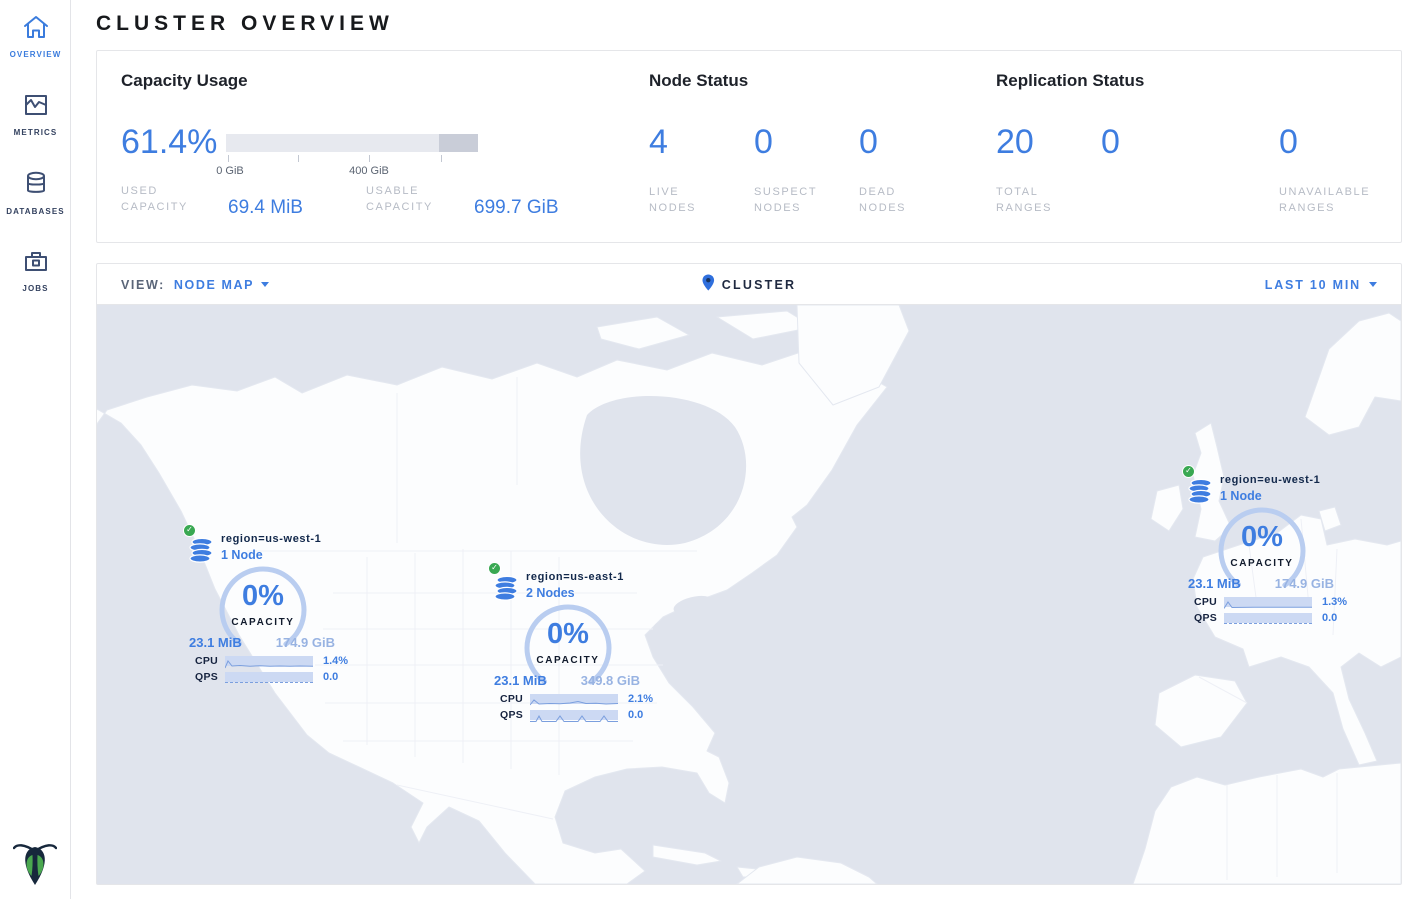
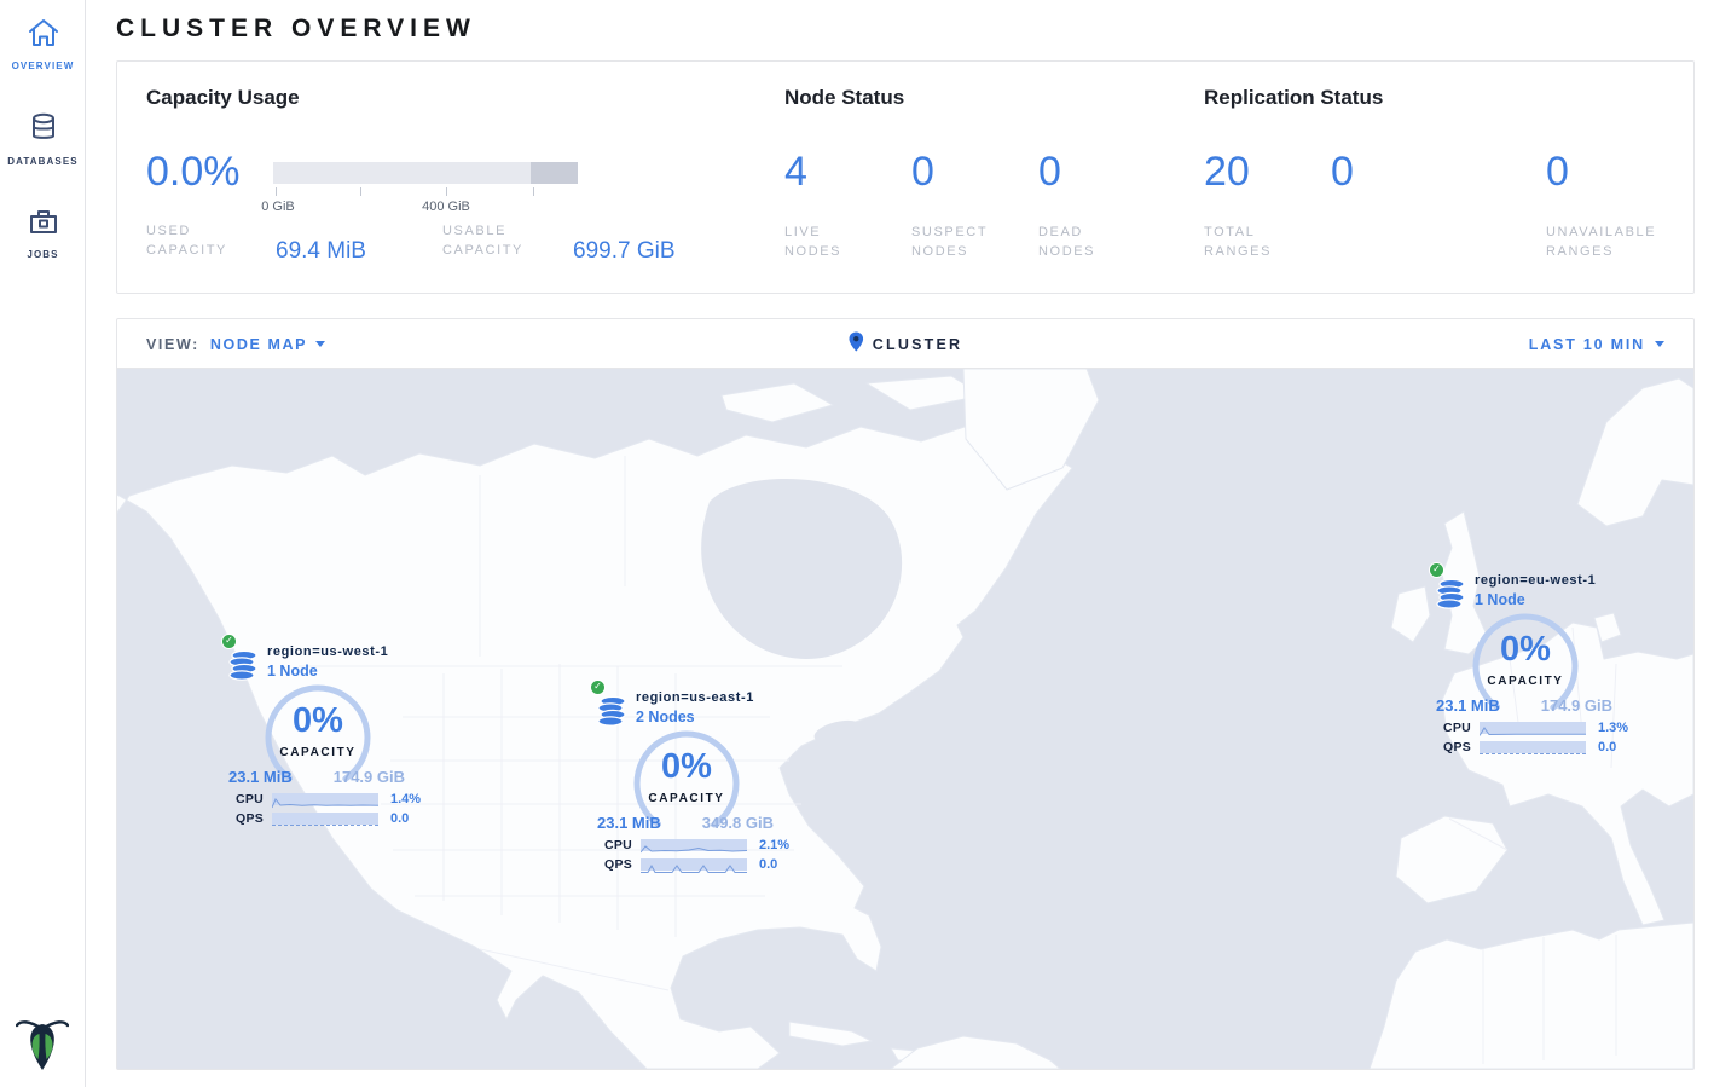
  OVERVIEW
- METRICS
  DATABASES
  JOBS
  CLUSTER OVERVIEW
  Capacity Usage
- 61.4%
+ 0.0%
  0 GiB
  400 GiB
  USED CAPACITY
  69.4 MiB
  USABLE CAPACITY
  699.7 GiB
  Node Status
  4
  0
  0
  LIVE NODES
  SUSPECT NODES
  DEAD NODES
  Replication Status
  20
  0
  0
  TOTAL RANGES
  UNAVAILABLE RANGES
  VIEW:
  NODE MAP
  CLUSTER
  LAST 10 MIN
  ✓
  region=us-west-1
  1 Node
  0%
  CAPACITY
  23.1 MiB
  174.9 GiB
  CPU
  1.4%
  QPS
  0.0
  ✓
  region=us-east-1
  2 Nodes
  0%
  CAPACITY
  23.1 MiB
  349.8 GiB
  CPU
  2.1%
  QPS
  0.0
  ✓
  region=eu-west-1
  1 Node
  0%
  CAPACITY
  23.1 MiB
  174.9 GiB
  CPU
  1.3%
  QPS
  0.0
